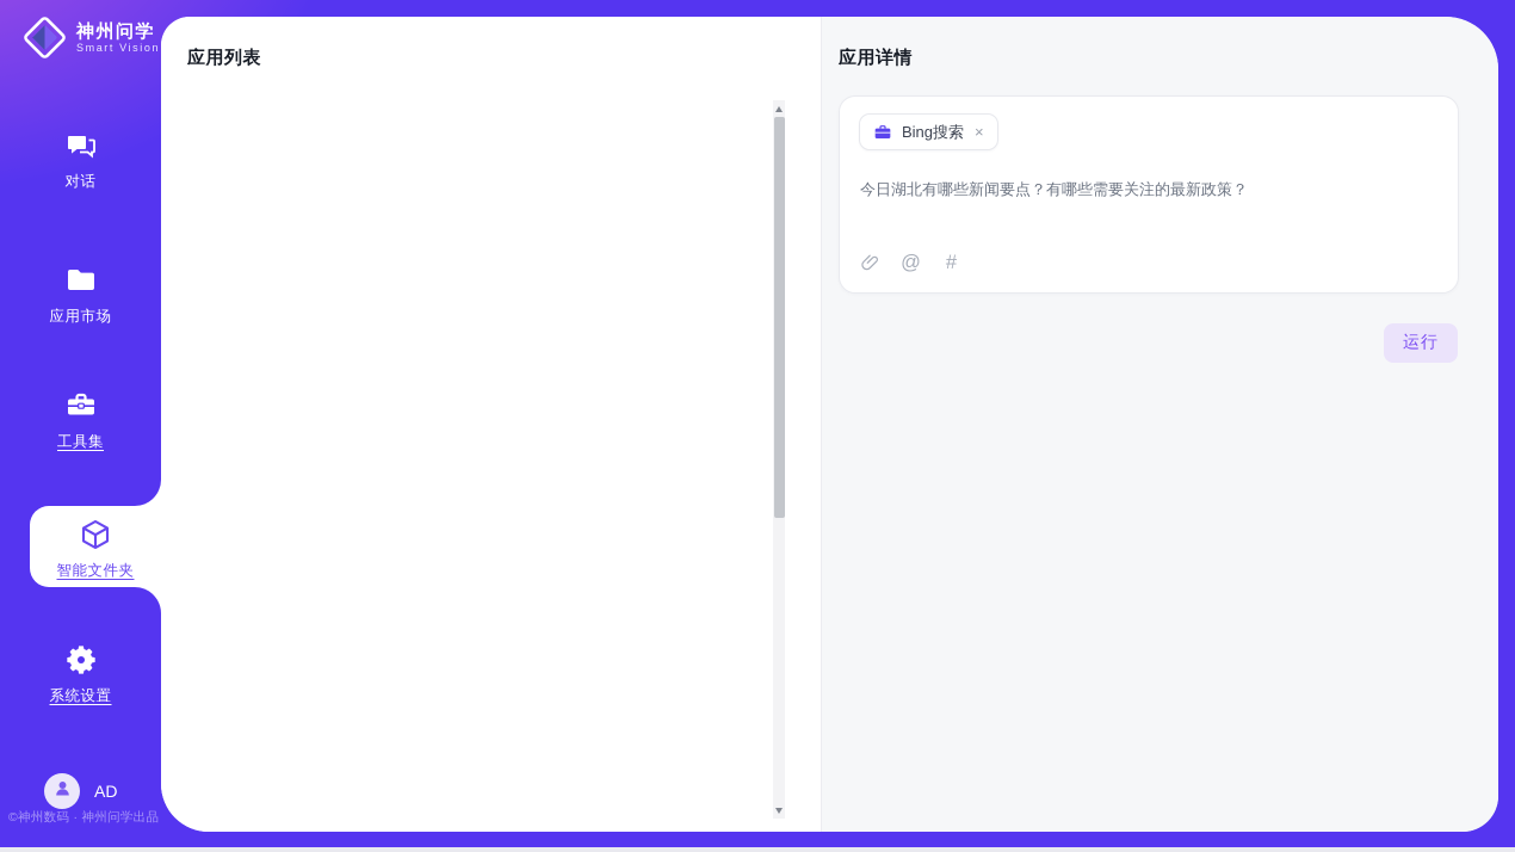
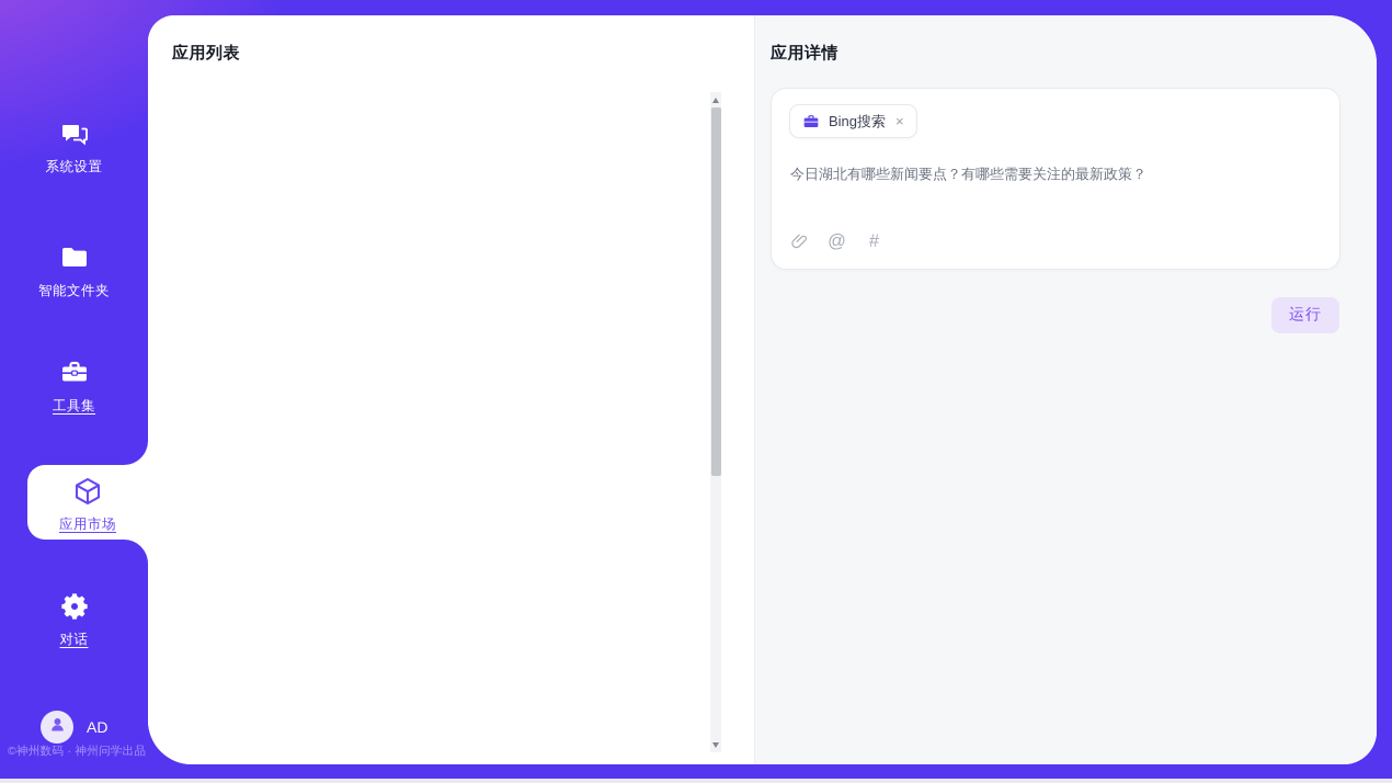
- 神州问学
- Smart Vision
- 对话
+ 系统设置
- 应用市场
+ 智能文件夹
  工具集
- 智能文件夹
+ 应用市场
- 系统设置
+ 对话
  AD
  ©神州数码 · 神州问学出品
  应用列表
  应用详情
  Bing搜索
  ×
  今日湖北有哪些新闻要点？有哪些需要关注的最新政策？
  @
  #
  运行
